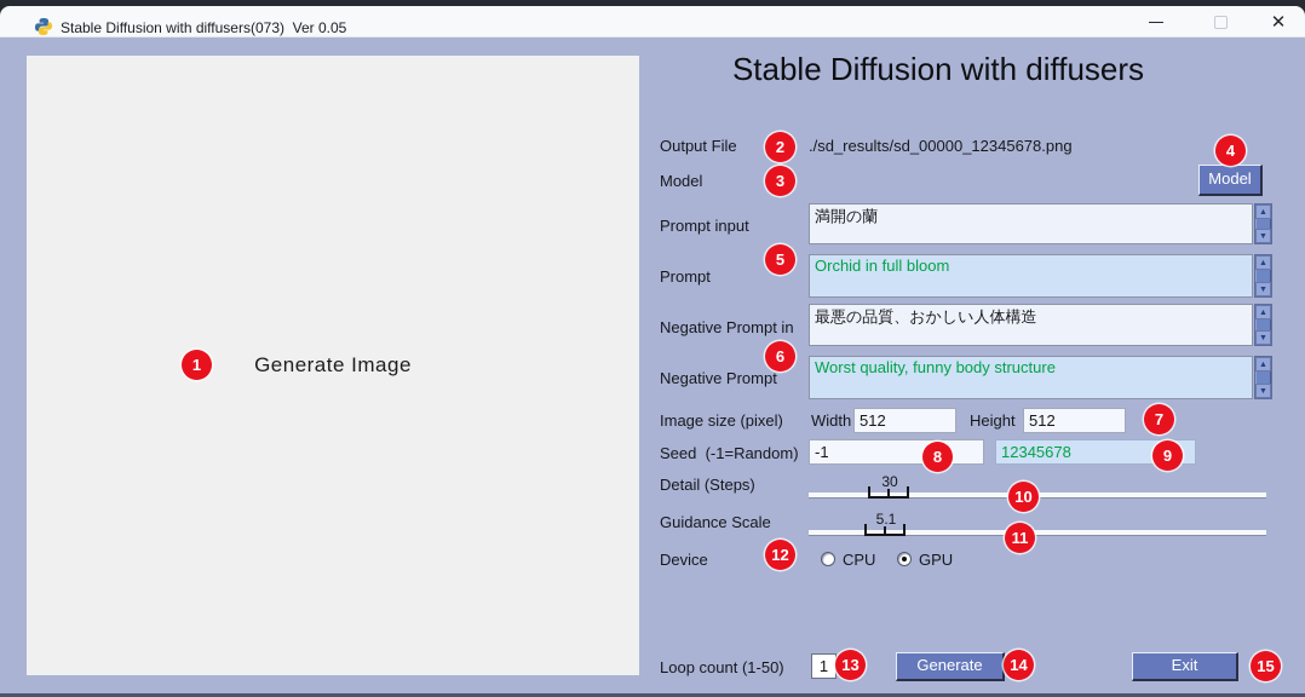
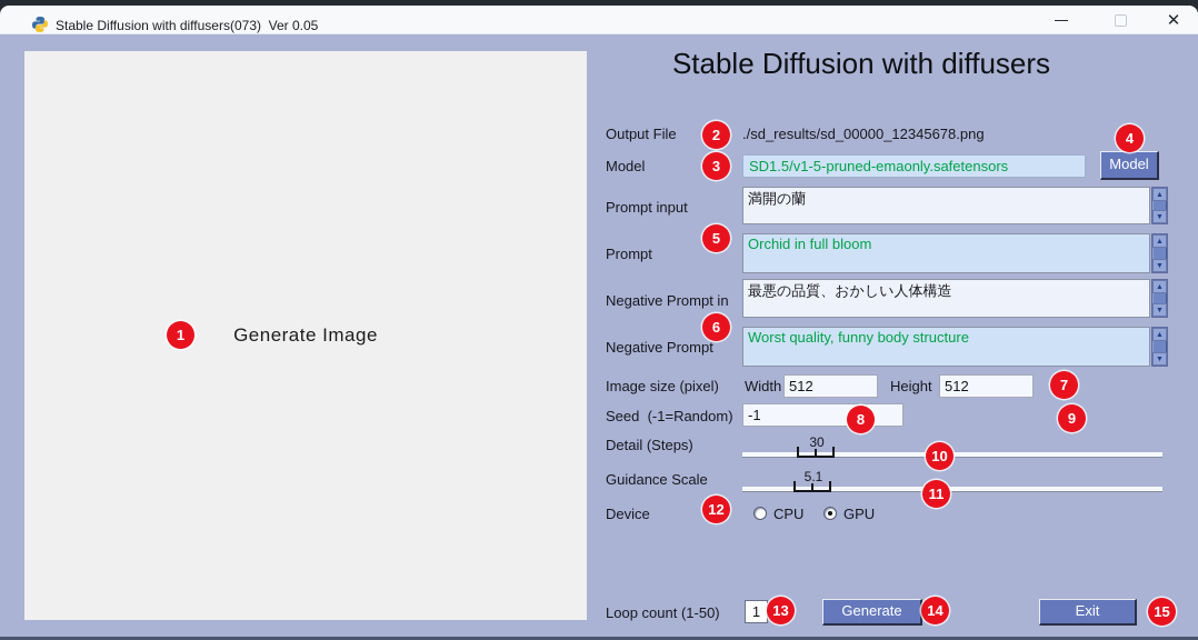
  Stable Diffusion with diffusers(073) Ver 0.05
  ✕
  Generate Image
  Stable Diffusion with diffusers
  Output File
  ./sd_results/sd_00000_12345678.png
  Model
+ SD1.5/v1-5-pruned-emaonly.safetensors
  Model
  Prompt input
  満開の蘭
  Prompt
  Orchid in full bloom
  Negative Prompt in
  最悪の品質、おかしい人体構造
  Negative Prompt
  Worst quality, funny body structure
  Image size (pixel)
  Width
  512
  Height
  512
  Seed (-1=Random)
  -1
- 12345678
  Detail (Steps)
  30
  Guidance Scale
  5.1
  Device
  CPU
  GPU
  Loop count (1-50)
  1
  Generate
  Exit
  1
  2
  3
  4
  5
  6
  7
  8
  9
  10
  11
  12
  13
  14
  15
